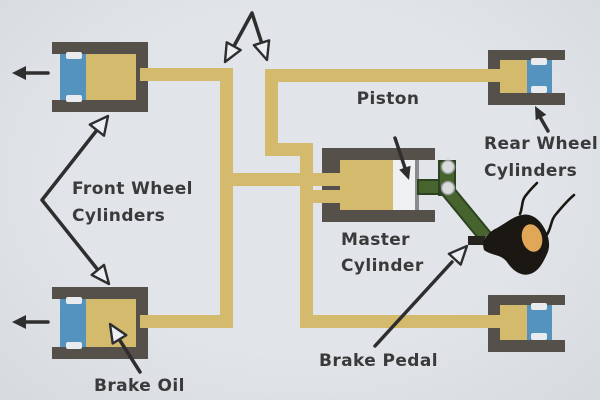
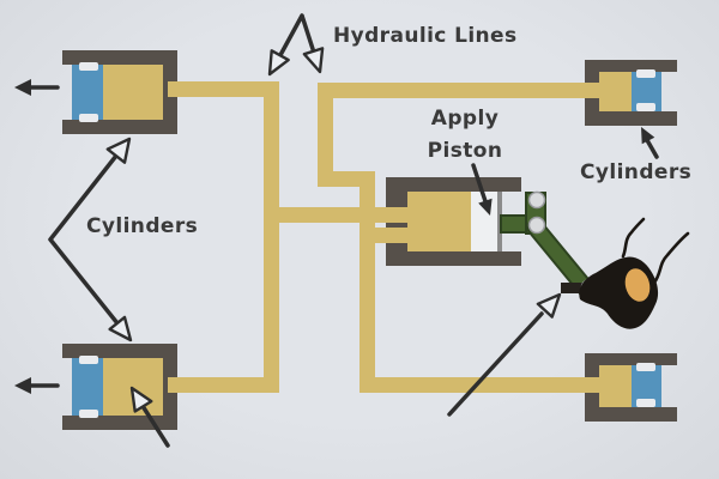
+ Hydraulic Lines
+ Apply
  Piston
- Rear Wheel
  Cylinders
- Master
- Cylinder
- Front Wheel
  Cylinders
- Brake Pedal
- Brake Oil
